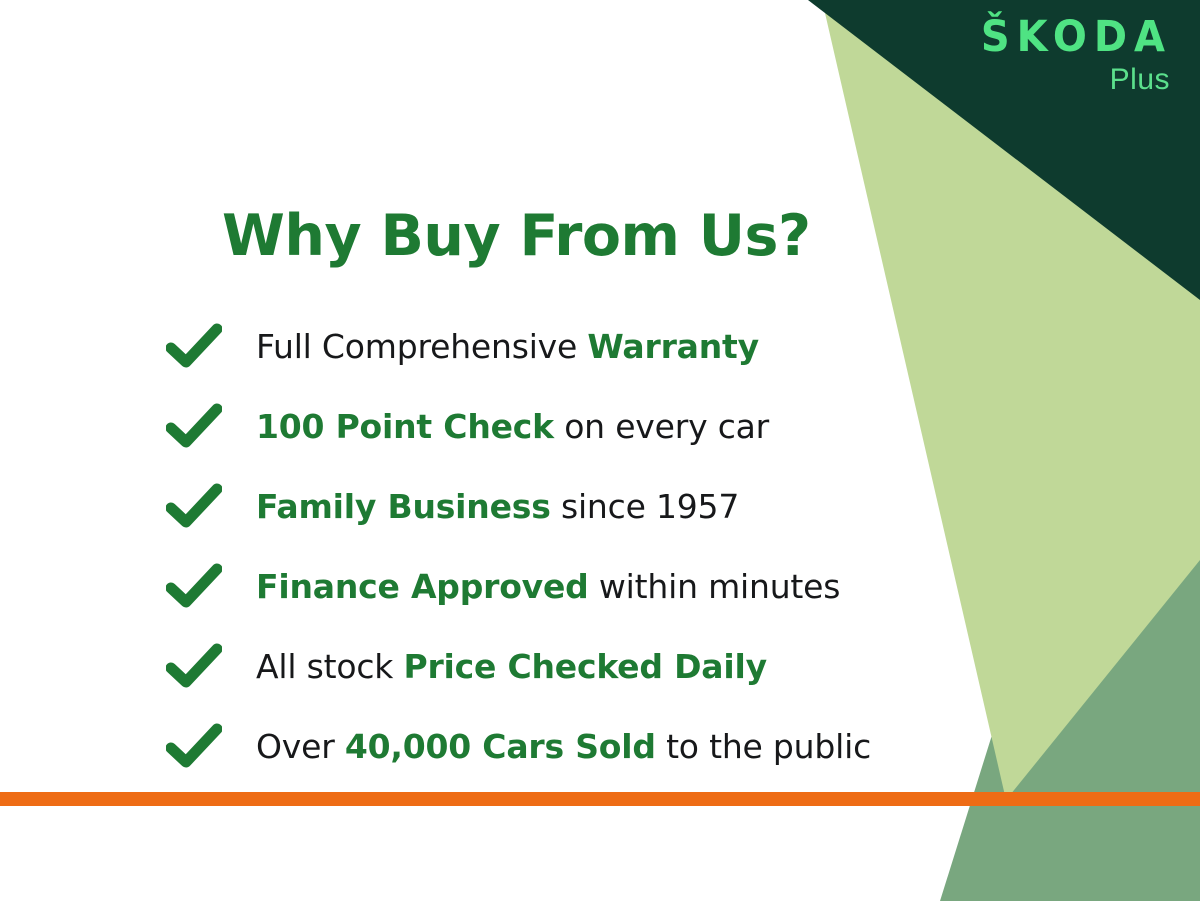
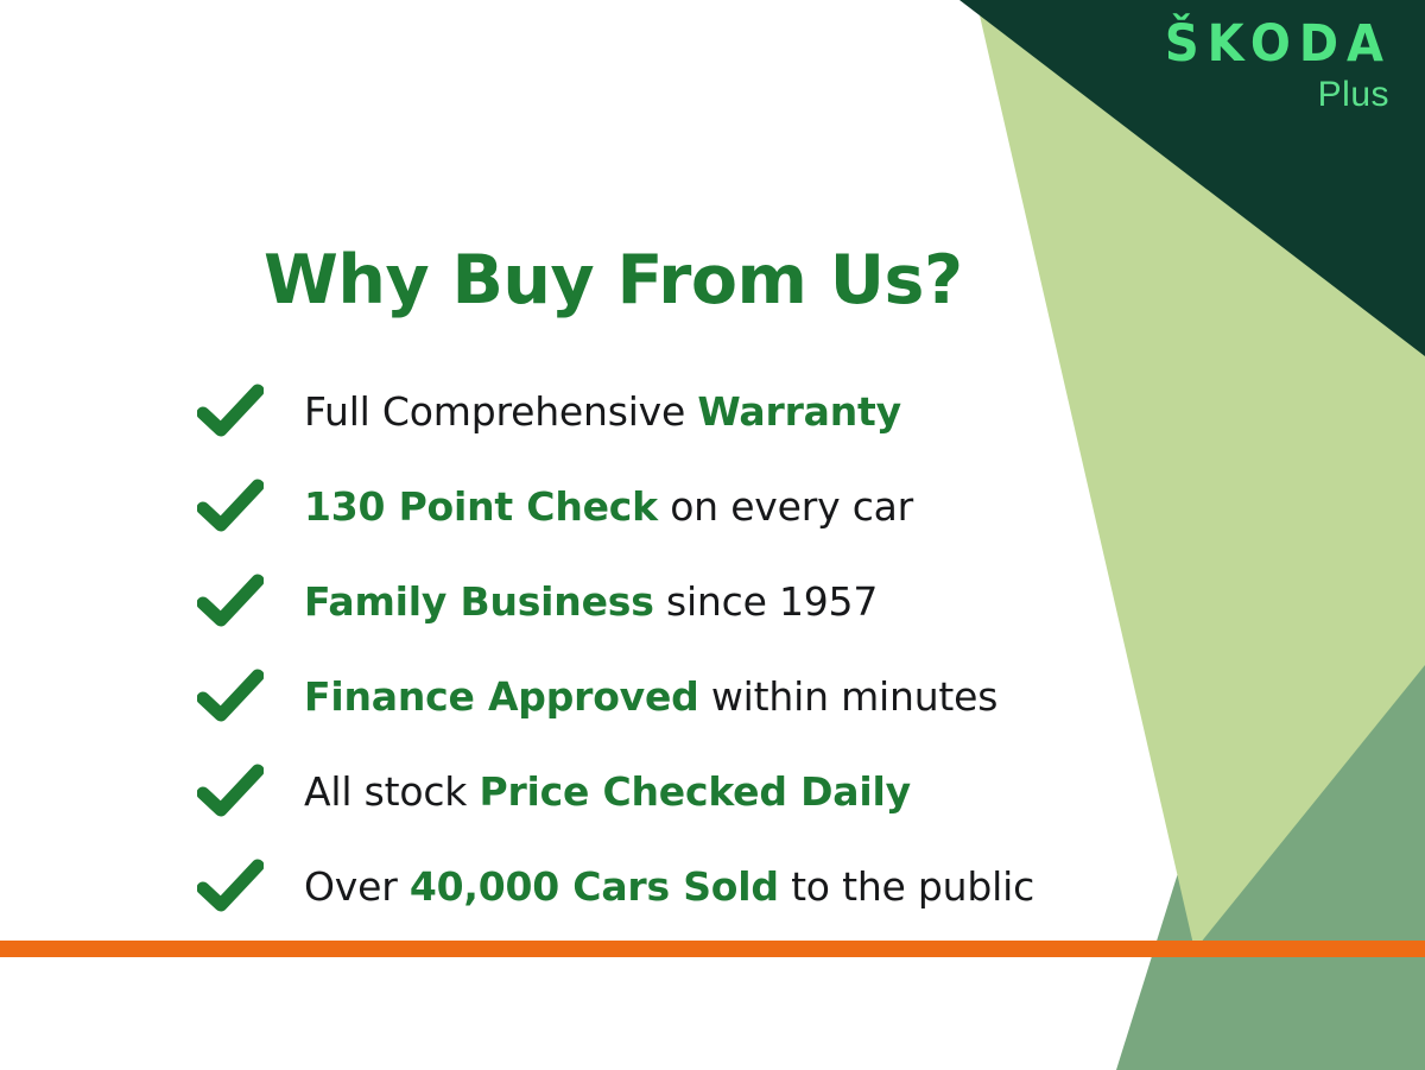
  ŠKODA
  Plus
  Why Buy From Us?
  Full Comprehensive Warranty
- 100 Point Check on every car
+ 130 Point Check on every car
  Family Business since 1957
  Finance Approved within minutes
  All stock Price Checked Daily
  Over 40,000 Cars Sold to the public
